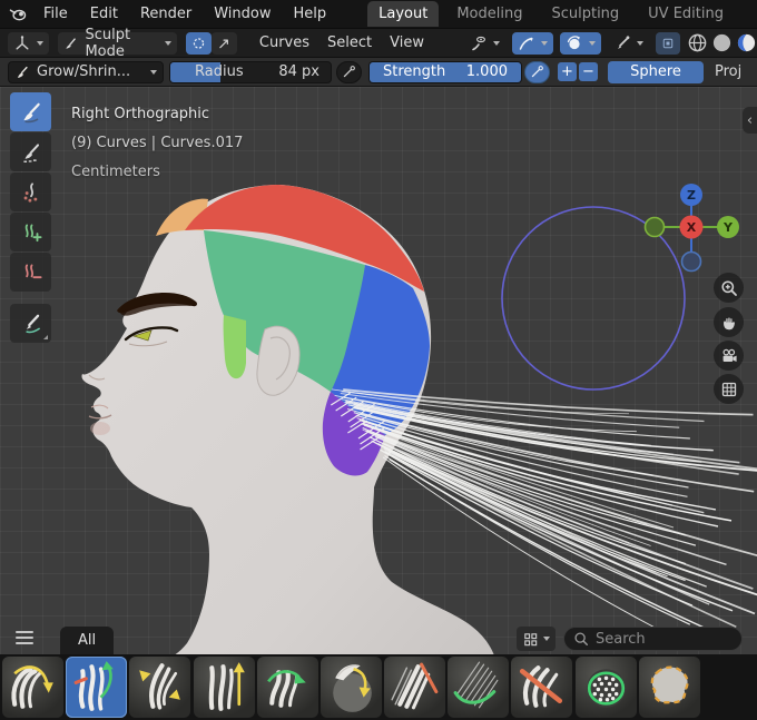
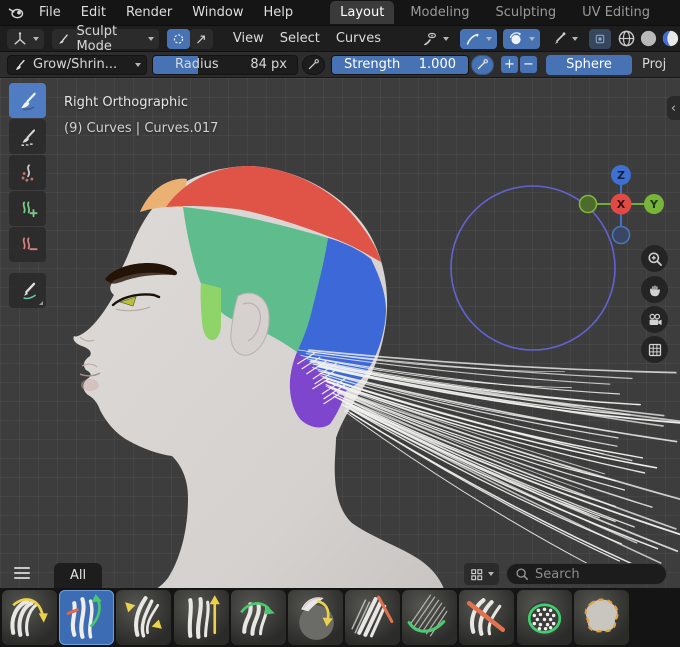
  File
  Edit
  Render
  Window
  Help
  Layout
  Modeling
  Sculpting
  UV Editing
  Sculpt Mode
- Curves
+ View
  Select
- View
+ Curves
  Grow/Shrin...
  Radius
  84 px
  Strength
  1.000
  +
  −
  Sphere
  Proj
  Right Orthographic
  (9) Curves | Curves.017
- Centimeters
  Z
  Y
  X
  ‹
  All
  Search
